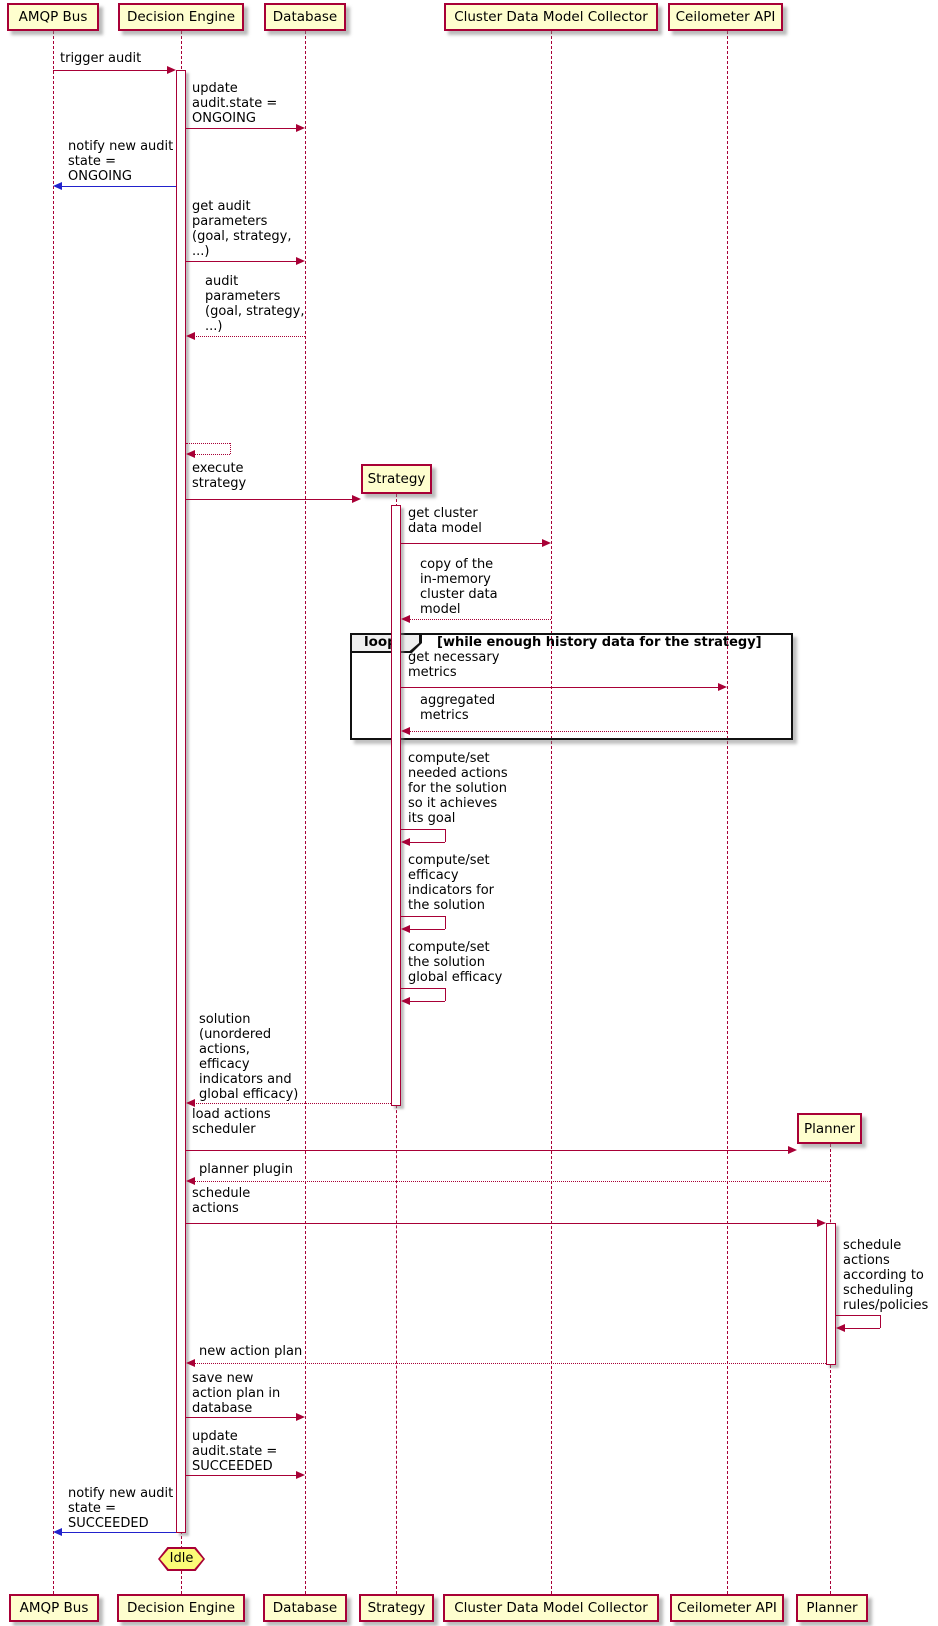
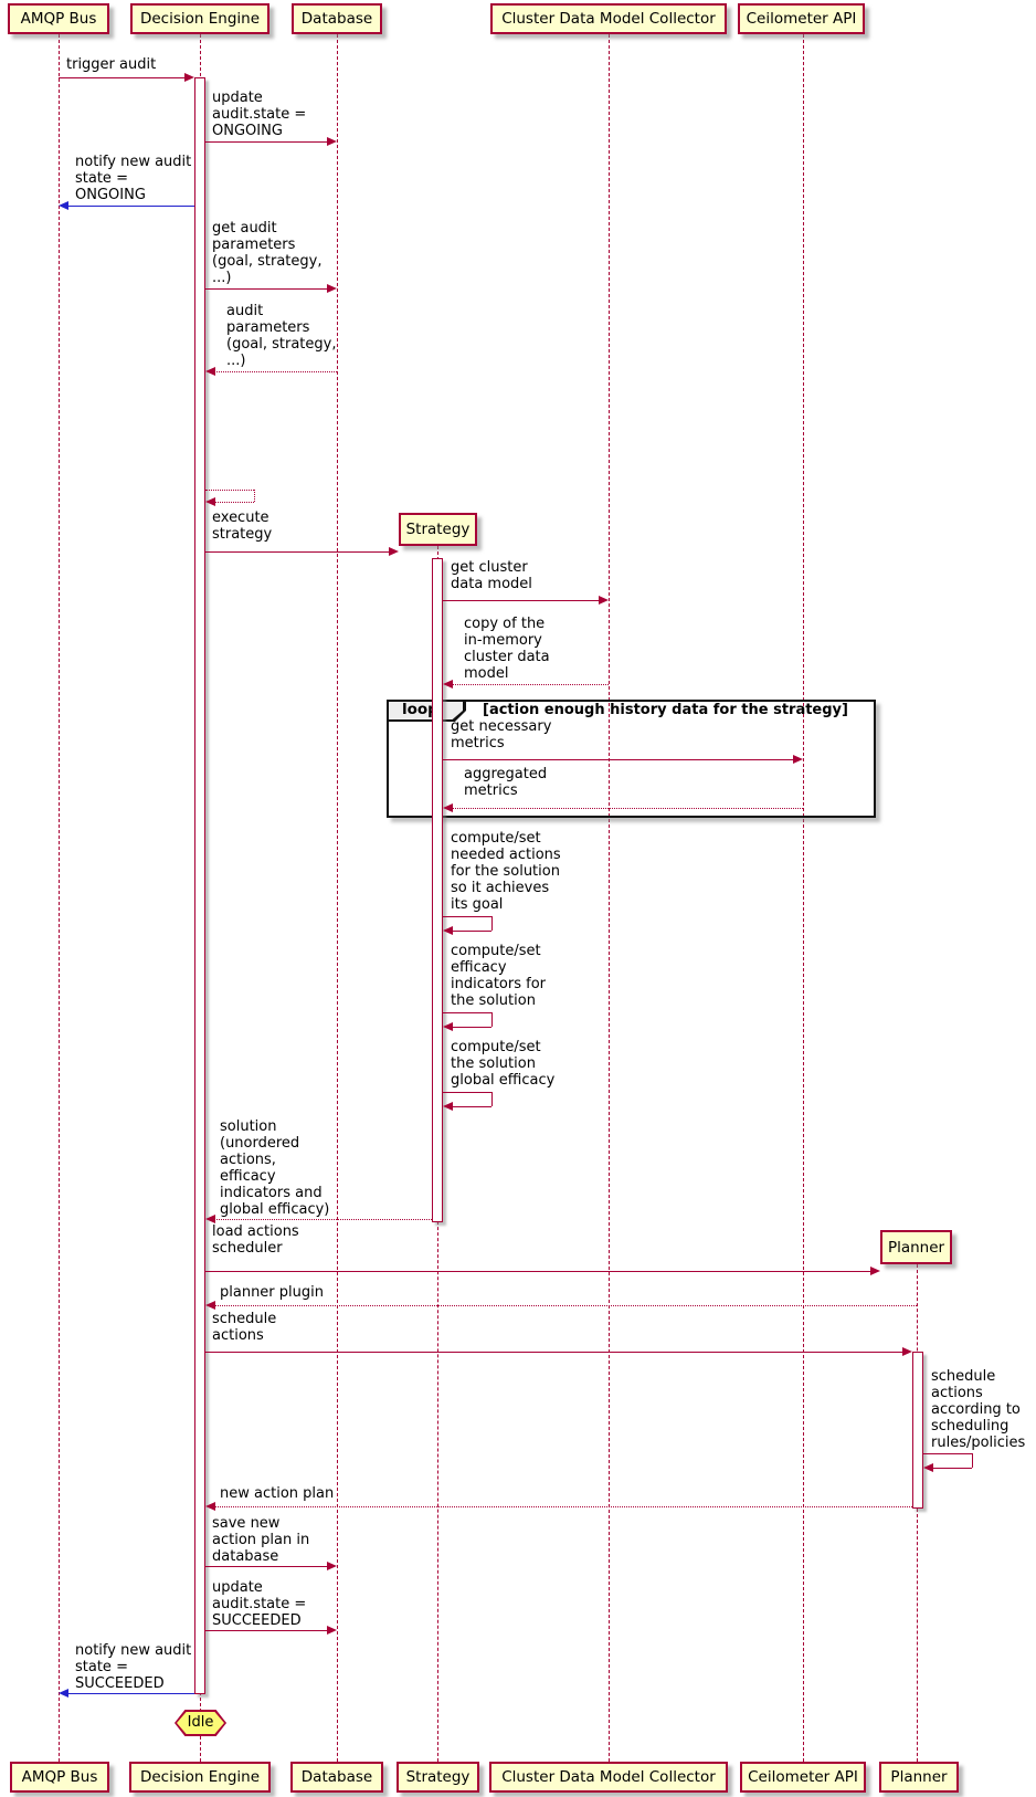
  loo
- [while enough history data for the strategy]
+ [action enough history data for the strategy]
  trigger audit
  update
  audit.state =
  ONGOING
  notify new audit
  state =
  ONGOING
  get audit
  parameters
  (goal, strategy,
  ...)
  audit
  parameters
  (goal, strategy,
  ...)
  execute
  strategy
  get cluster
  data model
  copy of the
  in-memory
  cluster data
  model
  get necessary
  metrics
  aggregated
  metrics
  compute/set
  needed actions
  for the solution
  so it achieves
  its goal
  compute/set
  efficacy
  indicators for
  the solution
  compute/set
  the solution
  global efficacy
  solution
  (unordered
  actions,
  efficacy
  indicators and
  global efficacy)
  load actions
  scheduler
  planner plugin
  schedule
  actions
  schedule
  actions
  according to
  scheduling
  rules/policies
  new action plan
  save new
  action plan in
  database
  update
  audit.state =
  SUCCEEDED
  notify new audit
  state =
  SUCCEEDED
  AMQP Bus
  AMQP Bus
  Decision Engine
  Decision Engine
  Database
  Database
  Strategy
  Strategy
  Cluster Data Model Collector
  Cluster Data Model Collector
  Ceilometer API
  Ceilometer API
  Planner
  Planner
  Idle
